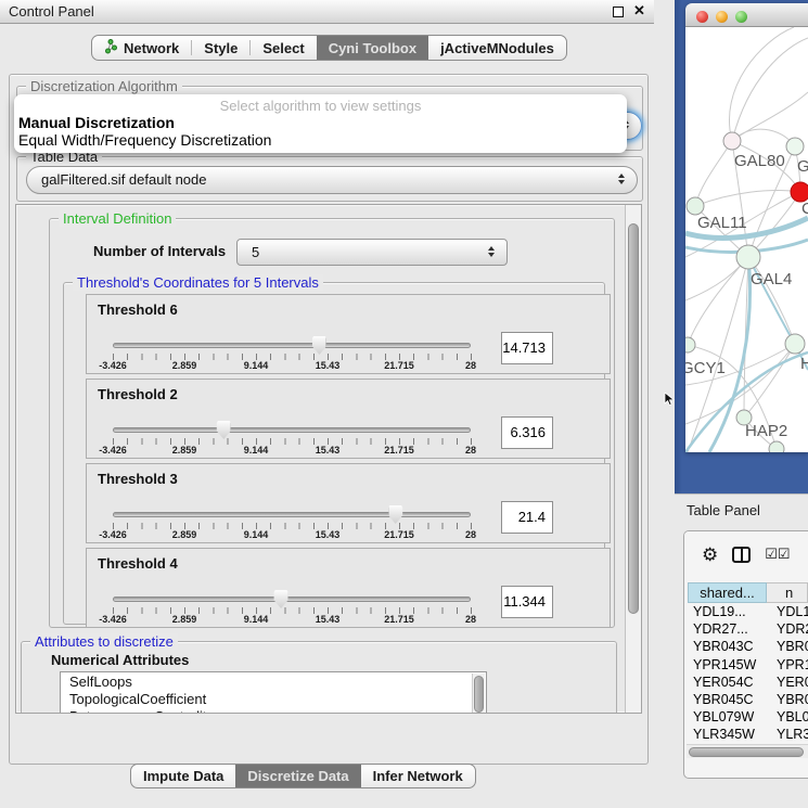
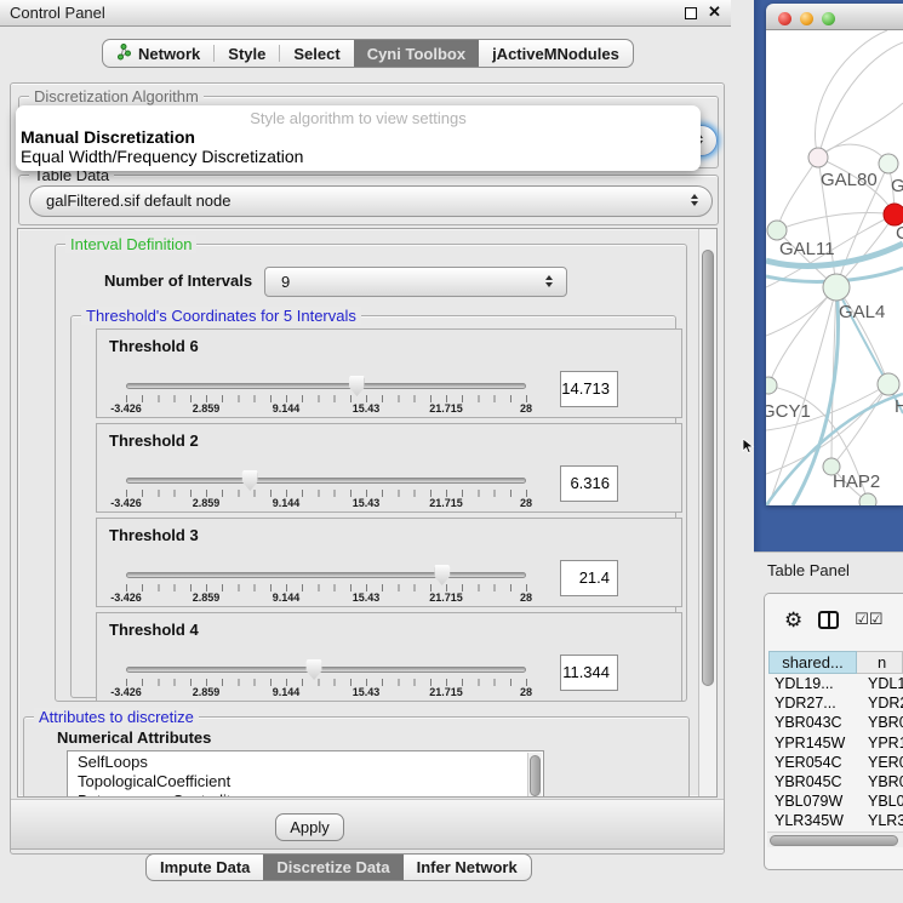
  Control Panel
  ✕
  Network
  Style
  Select
  Cyni Toolbox
  jActiveMNodules
  Discretization Algorithm
  Table Data
  galFiltered.sif default node
- Select algorithm to view settings
+ Style algorithm to view settings
  Manual Discretization
  Equal Width/Frequency Discretization
  Interval Definition
  Number of Intervals
- 5
+ 9
  Threshold's Coordinates for 5 Intervals
  Threshold 6
  -3.426
  2.859
  9.144
  15.43
  21.715
  28
  14.713
  Threshold 2
  -3.426
  2.859
  9.144
  15.43
  21.715
  28
  6.316
  Threshold 3
  -3.426
  2.859
  9.144
  15.43
  21.715
  28
  21.4
  Threshold 4
  -3.426
  2.859
  9.144
  15.43
  21.715
  28
  11.344
  Attributes to discretize
  Numerical Attributes
  SelfLoops
  TopologicalCoefficient
+ Apply
  Impute Data
  Discretize Data
  Infer Network
  GAL80
  C
  GAL11
  GAL4
  GCY1
  H
  HAP2
  Table Panel
  ⚙
  ☑☑
  shared...
  n
  YDL19...
  YDL1
  YDR27...
  YDR
  YBR043C
  YBR
  YPR145W
  YPR
  YER054C
  YER
  YBR045C
  YBR
  YBL079W
  YBL0
  YLR345W
  YLR3
